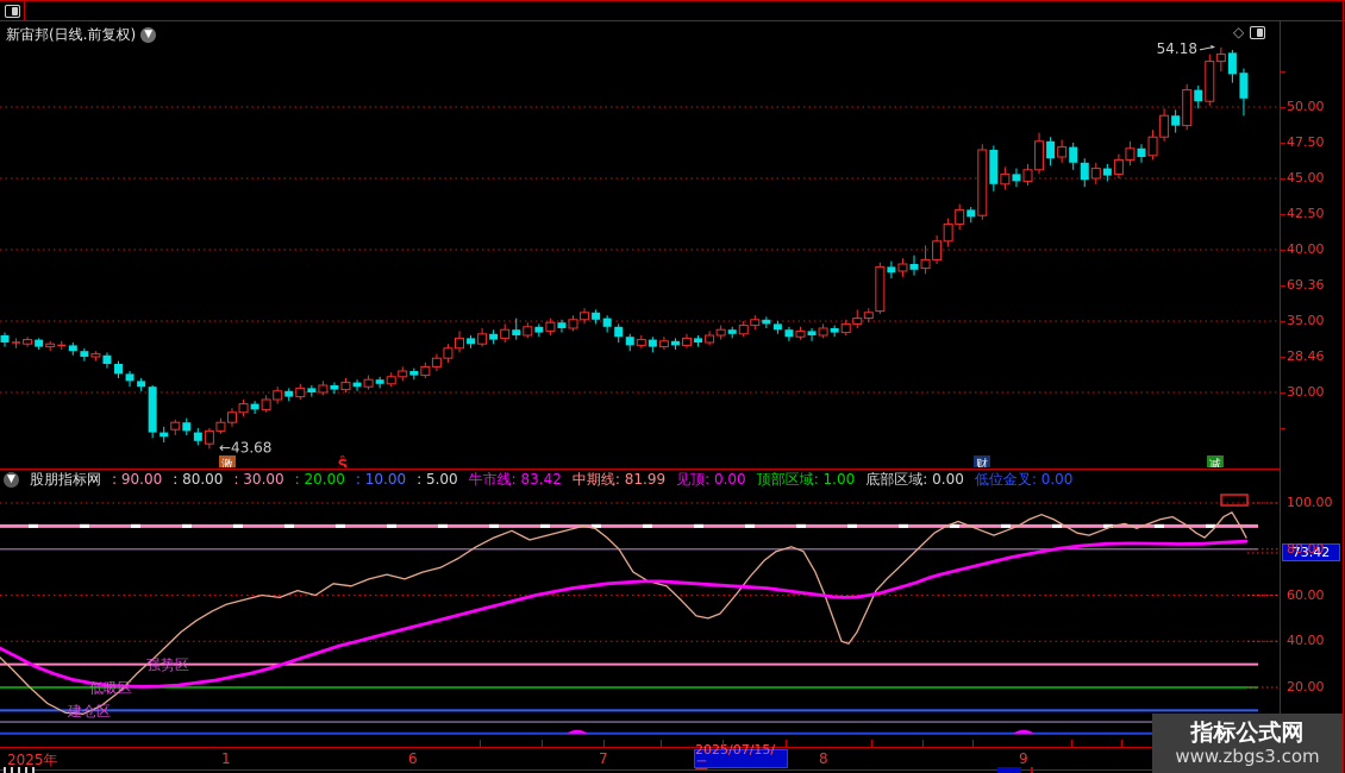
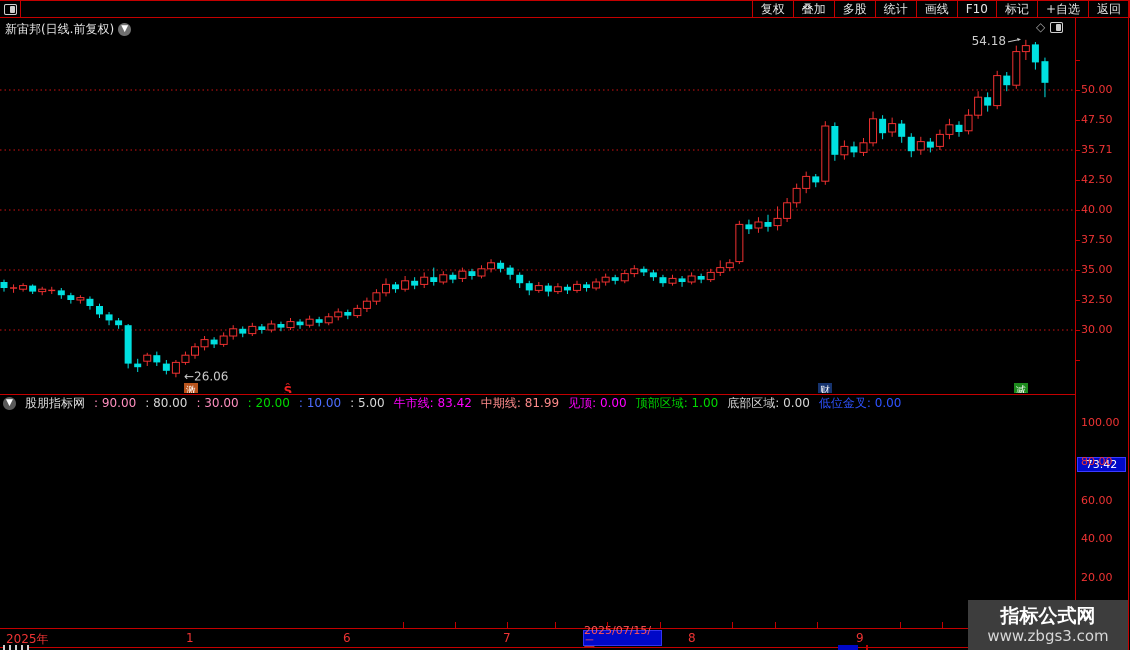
+ 复权
+ 叠加
+ 多股
+ 统计
+ 画线
+ F10
+ 标记
+ +自选
+ 返回
  54.18
- ←43.68
+ ←26.06
  激
  财
  减
  Ŝ
  新宙邦(日线.前复权)
  ▼
  ◇
  ▼
  股朋指标网
  : 90.00
  : 80.00
  : 30.00
  : 20.00
  : 10.00
  : 5.00
  牛市线: 83.42
  中期线: 81.99
  见顶: 0.00
  顶部区域: 1.00
  底部区域: 0.00
  低位金叉: 0.00
- 强势区
- 低吸区
- 建仓区
  73.42
  50.00
  47.50
- 45.00
+ 35.71
  42.50
  40.00
- 69.36
+ 37.50
  35.00
- 28.46
+ 32.50
  30.00
  100.00
  80.00
  60.00
  40.00
  20.00
  2025/07/15/二
  2025年
  1
  6
  7
  8
  9
  指标公式网
  www.zbgs3.com
